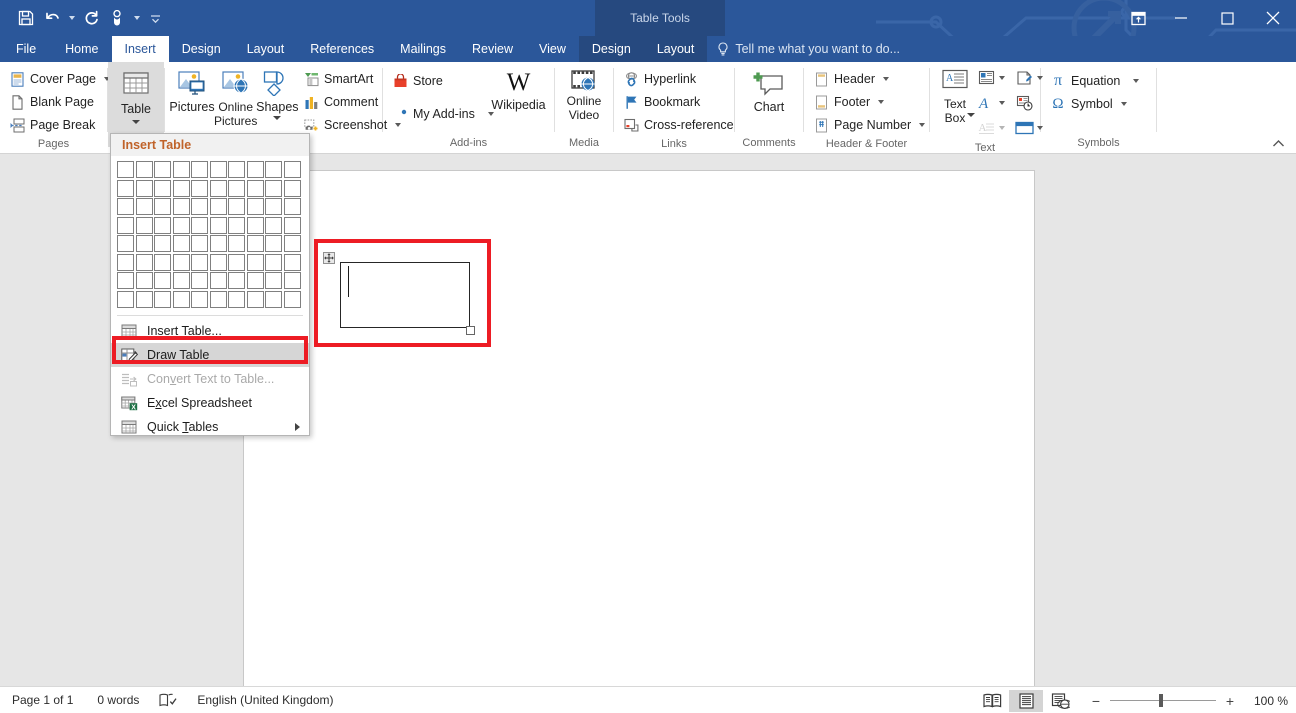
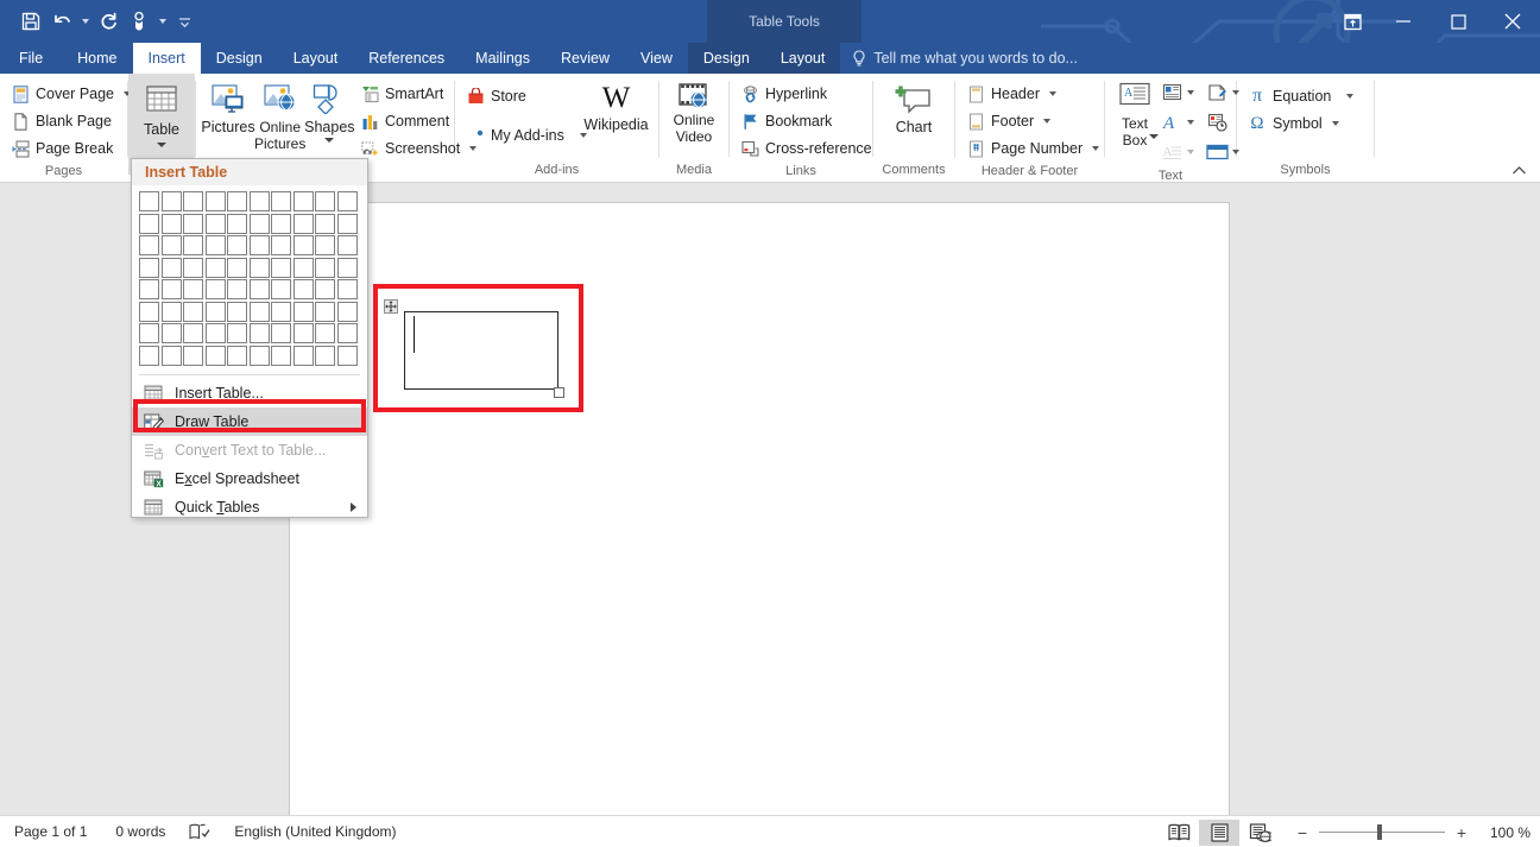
  Table Tools
  File
  Home
  Insert
  Design
  Layout
  References
  Mailings
  Review
  View
  Design
  Layout
- Tell me what you want to do...
+ Tell me what you words to do...
  Cover Page
  Blank Page
  Page Break
  Pages
  Table
  Pictures
  Online Pictures
  Shapes
  SmartArt
  Comment
  Screenshot
  Store
  My Add-ins
  W
  Wikipedia
  Add-ins
  Online Video
  Media
  Hyperlink
  Bookmark
  Cross-reference
  Links
  Chart
  Comments
  Header
  Footer
  Page Number
  Header & Footer
  A
  Text Box
  A
  A
  Text
  π
  Equation
  Ω
  Symbol
  Symbols
  Insert Table
  Insert Table...
  Draw Table
  Convert Text to Table...
  Excel Spreadsheet
  Quick Tables
  Page 1 of 1
  0 words
  English (United Kingdom)
  −
  +
  100 %
